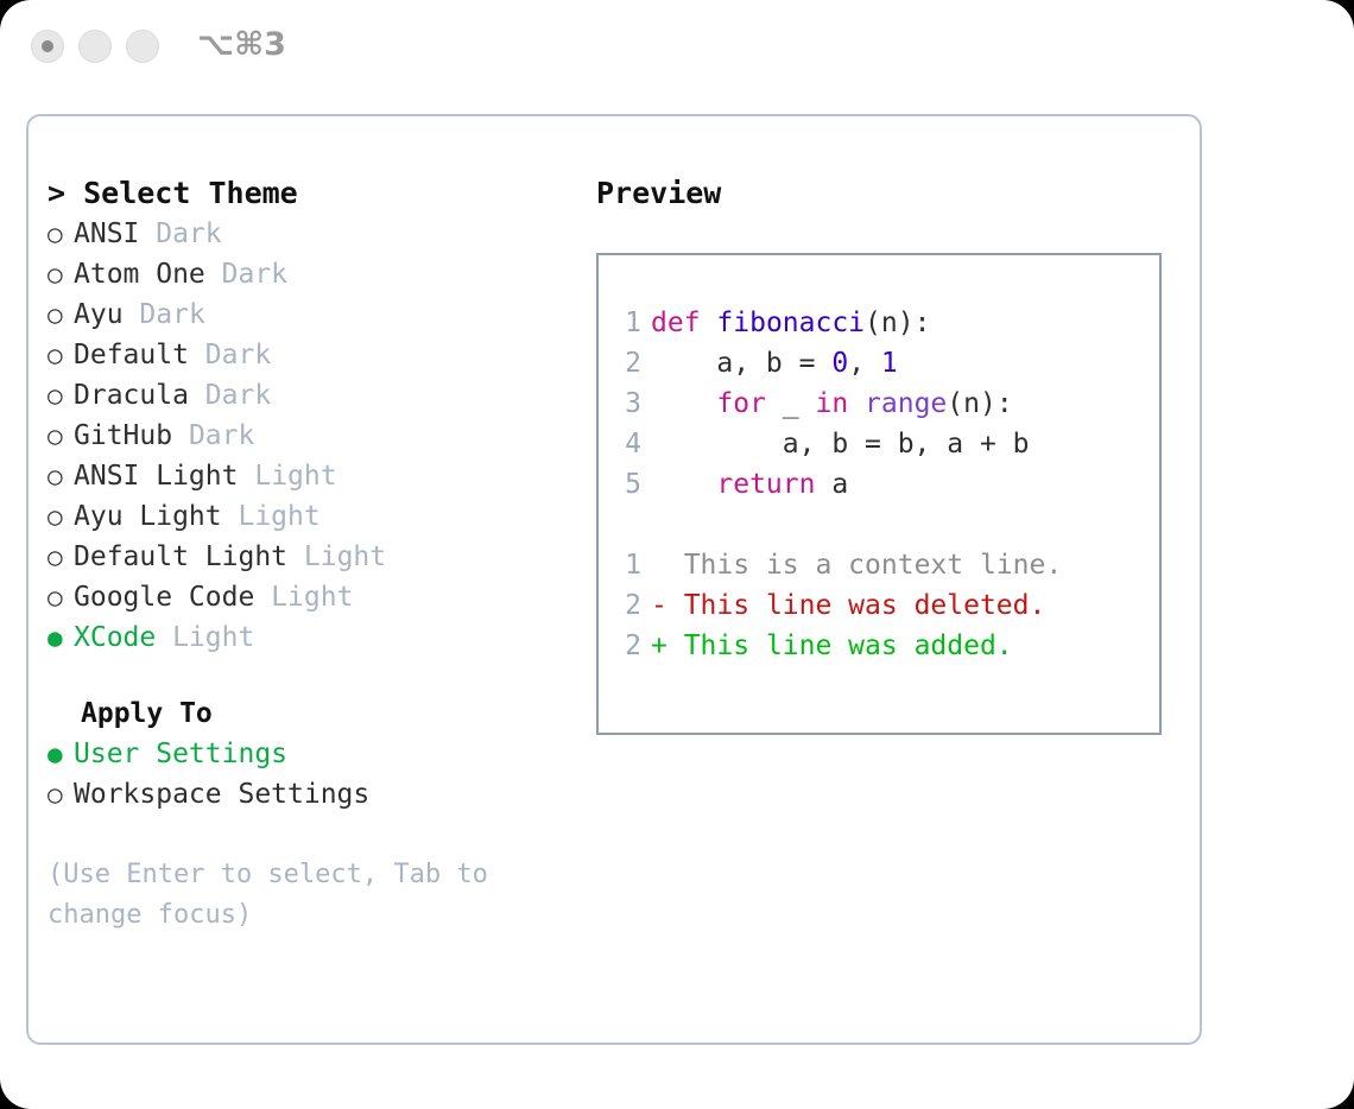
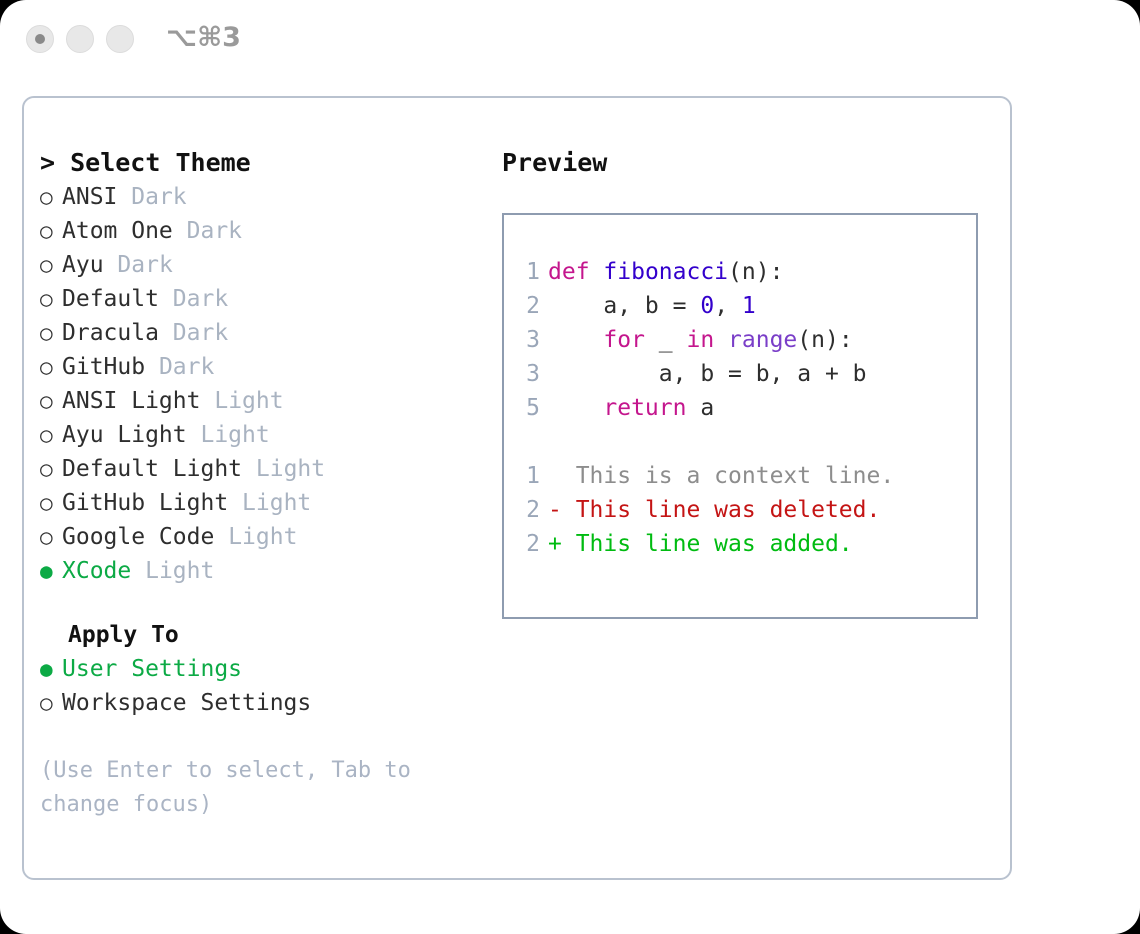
  ⌥⌘3
  > Select Theme
  ○ ANSI Dark
  ○ Atom One Dark
  ○ Ayu Dark
  ○ Default Dark
  ○ Dracula Dark
  ○ GitHub Dark
  ○ ANSI Light Light
  ○ Ayu Light Light
  ○ Default Light Light
+ ○ GitHub Light Light
  ○ Google Code Light
  ● XCode Light
  Apply To
  ● User Settings
  ○ Workspace Settings
  (Use Enter to select, Tab to change focus)
  Preview
  1 def fibonacci(n):
  2 a, b = 0, 1
  3 for _ in range(n):
- 4 a, b = b, a + b
+ 3 a, b = b, a + b
  5 return a
  1 This is a context line.
  2 - This line was deleted.
  2 + This line was added.
